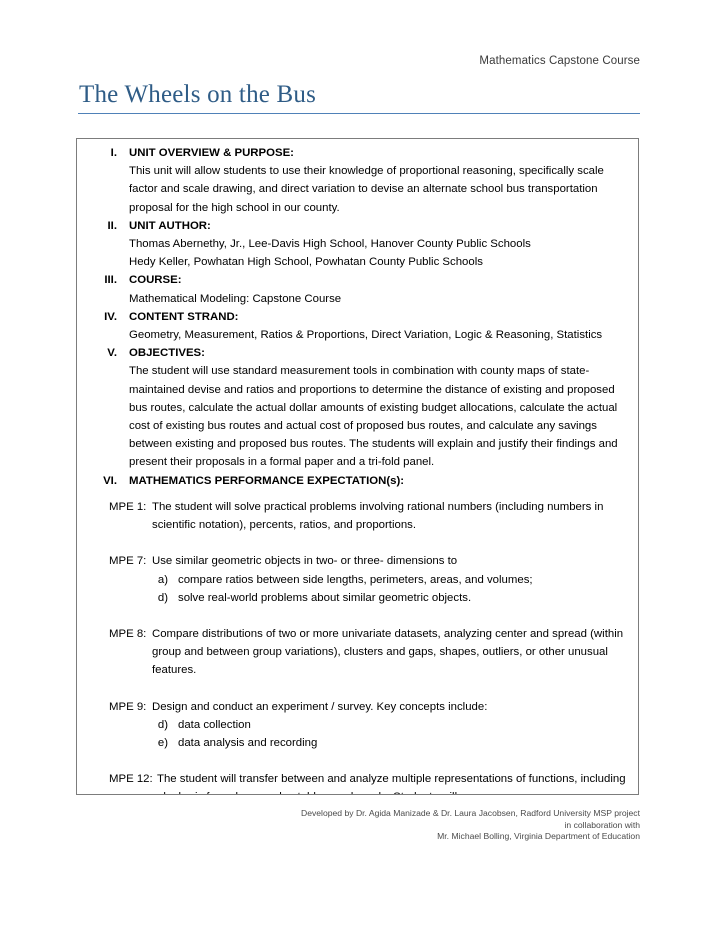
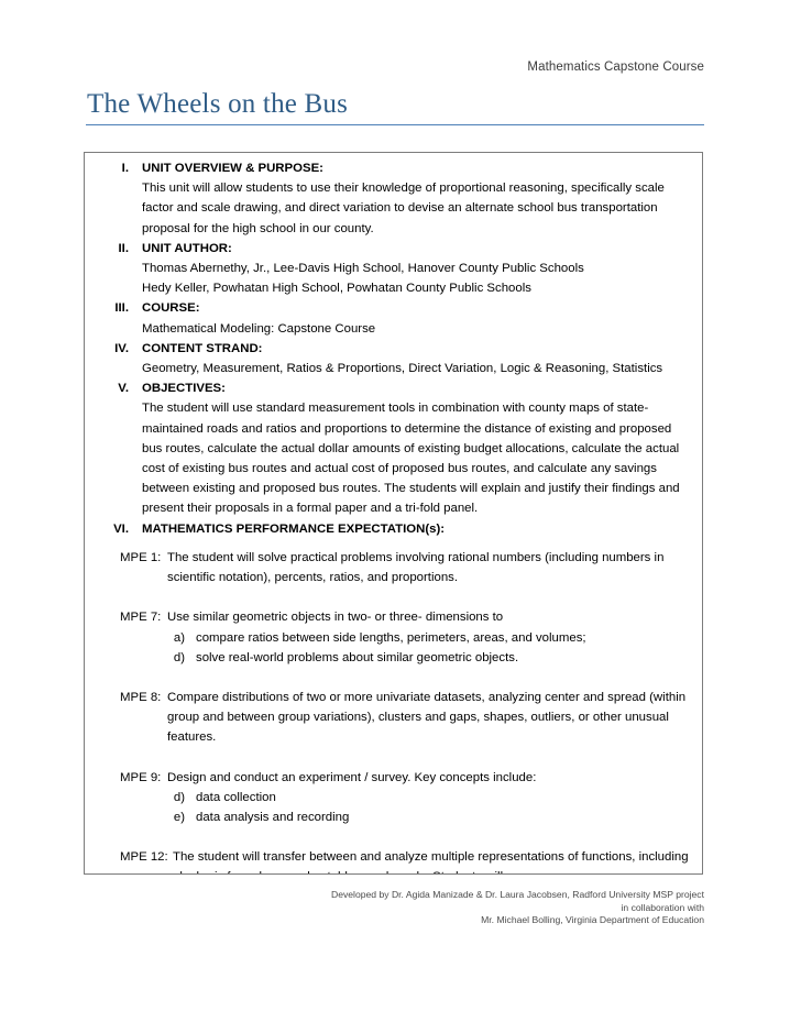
  Mathematics Capstone Course
  The Wheels on the Bus
  I.
  UNIT OVERVIEW & PURPOSE:
  This unit will allow students to use their knowledge of proportional reasoning, specifically scale factor and scale drawing, and direct variation to devise an alternate school bus transportation proposal for the high school in our county.
  II.
  UNIT AUTHOR:
  Thomas Abernethy, Jr., Lee-Davis High School, Hanover County Public Schools
  Hedy Keller, Powhatan High School, Powhatan County Public Schools
  III.
  COURSE:
  Mathematical Modeling: Capstone Course
  IV.
  CONTENT STRAND:
  Geometry, Measurement, Ratios & Proportions, Direct Variation, Logic & Reasoning, Statistics
  V.
  OBJECTIVES:
- The student will use standard measurement tools in combination with county maps of state-maintained devise and ratios and proportions to determine the distance of existing and proposed bus routes, calculate the actual dollar amounts of existing budget allocations, calculate the actual cost of existing bus routes and actual cost of proposed bus routes, and calculate any savings between existing and proposed bus routes. The students will explain and justify their findings and present their proposals in a formal paper and a tri-fold panel.
+ The student will use standard measurement tools in combination with county maps of state-maintained roads and ratios and proportions to determine the distance of existing and proposed bus routes, calculate the actual dollar amounts of existing budget allocations, calculate the actual cost of existing bus routes and actual cost of proposed bus routes, and calculate any savings between existing and proposed bus routes. The students will explain and justify their findings and present their proposals in a formal paper and a tri-fold panel.
  VI.
  MATHEMATICS PERFORMANCE EXPECTATION(s):
  MPE 1:
  The student will solve practical problems involving rational numbers (including numbers in scientific notation), percents, ratios, and proportions.
  MPE 7:
  Use similar geometric objects in two- or three- dimensions to
  a)
  compare ratios between side lengths, perimeters, areas, and volumes;
  d)
  solve real-world problems about similar geometric objects.
  MPE 8:
  Compare distributions of two or more univariate datasets, analyzing center and spread (within group and between group variations), clusters and gaps, shapes, outliers, or other unusual features.
  MPE 9:
  Design and conduct an experiment / survey. Key concepts include:
  d)
  data collection
  e)
  data analysis and recording
  MPE 12:
  Developed by Dr. Agida Manizade & Dr. Laura Jacobsen, Radford University MSP project
  in collaboration with
  Mr. Michael Bolling, Virginia Department of Education
